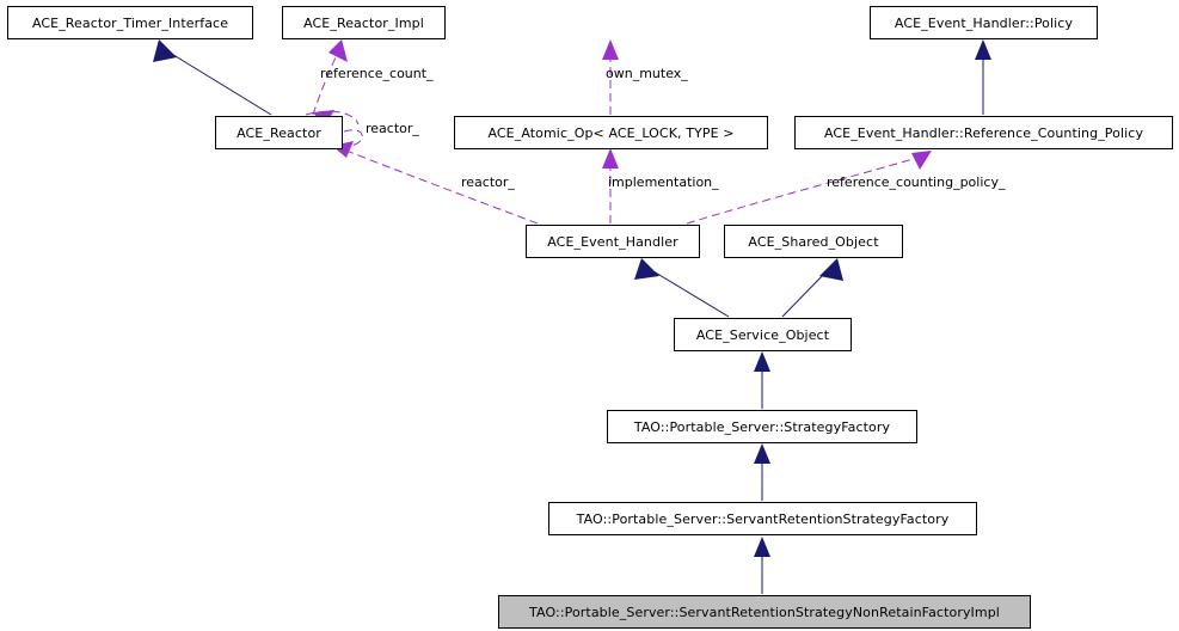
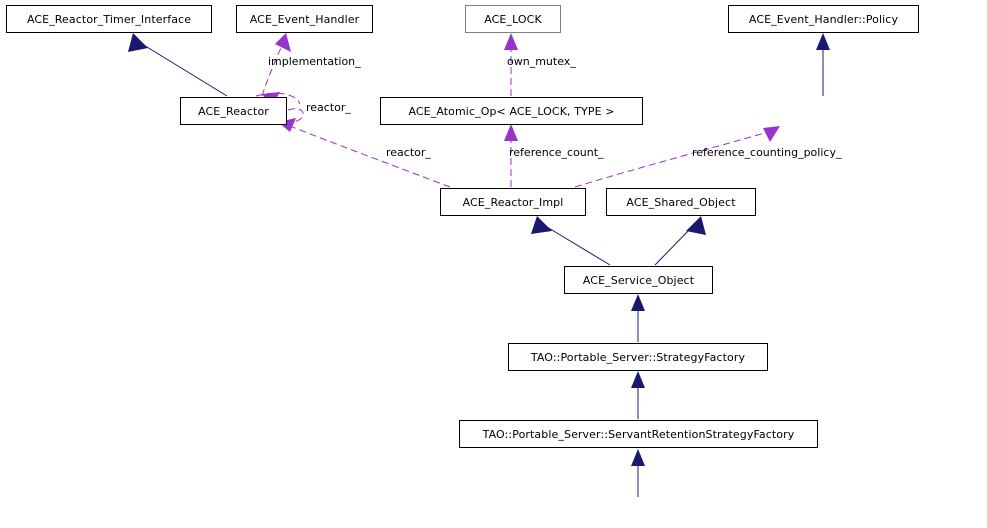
  ACE_Reactor_Timer_Interface
- ACE_Reactor_Impl
+ ACE_Event_Handler
+ ACE_LOCK
  ACE_Event_Handler::Policy
  ACE_Reactor
  ACE_Atomic_Op< ACE_LOCK, TYPE >
- ACE_Event_Handler::Reference_Counting_Policy
- ACE_Event_Handler
+ ACE_Reactor_Impl
  ACE_Shared_Object
  ACE_Service_Object
  TAO::Portable_Server::StrategyFactory
  TAO::Portable_Server::ServantRetentionStrategyFactory
- TAO::Portable_Server::ServantRetentionStrategyNonRetainFactoryImpl
- reference_count_
+ implementation_
  reactor_
  own_mutex_
  reactor_
- implementation_
+ reference_count_
  reference_counting_policy_
